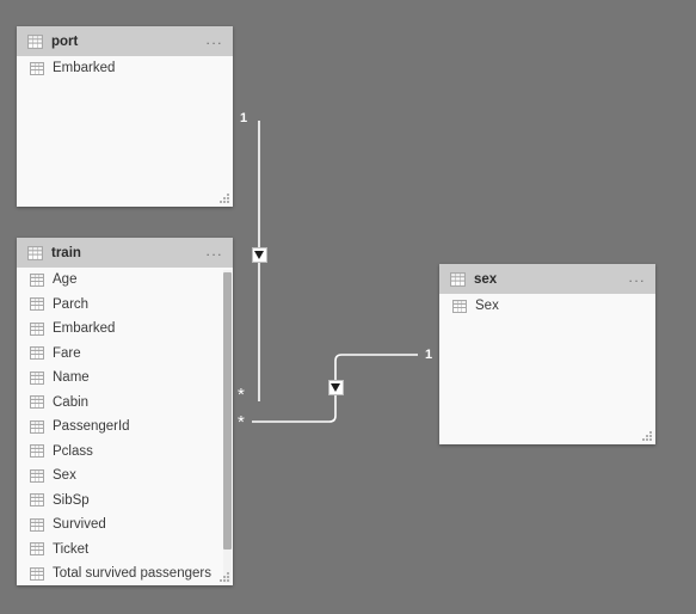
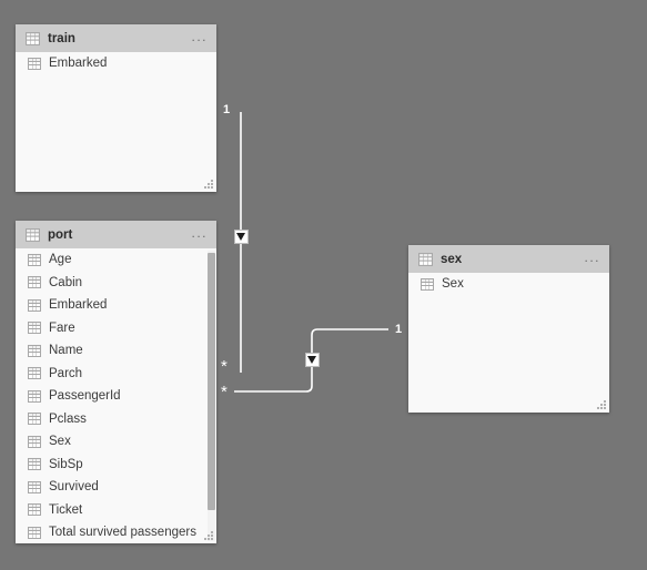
  1
  *
  *
  1
- port
+ train
  ...
  Embarked
- train
+ port
  ...
  Age
- Parch
+ Cabin
  Embarked
  Fare
  Name
- Cabin
+ Parch
  PassengerId
  Pclass
  Sex
  SibSp
  Survived
  Ticket
  Total survived passengers
  sex
  ...
  Sex
